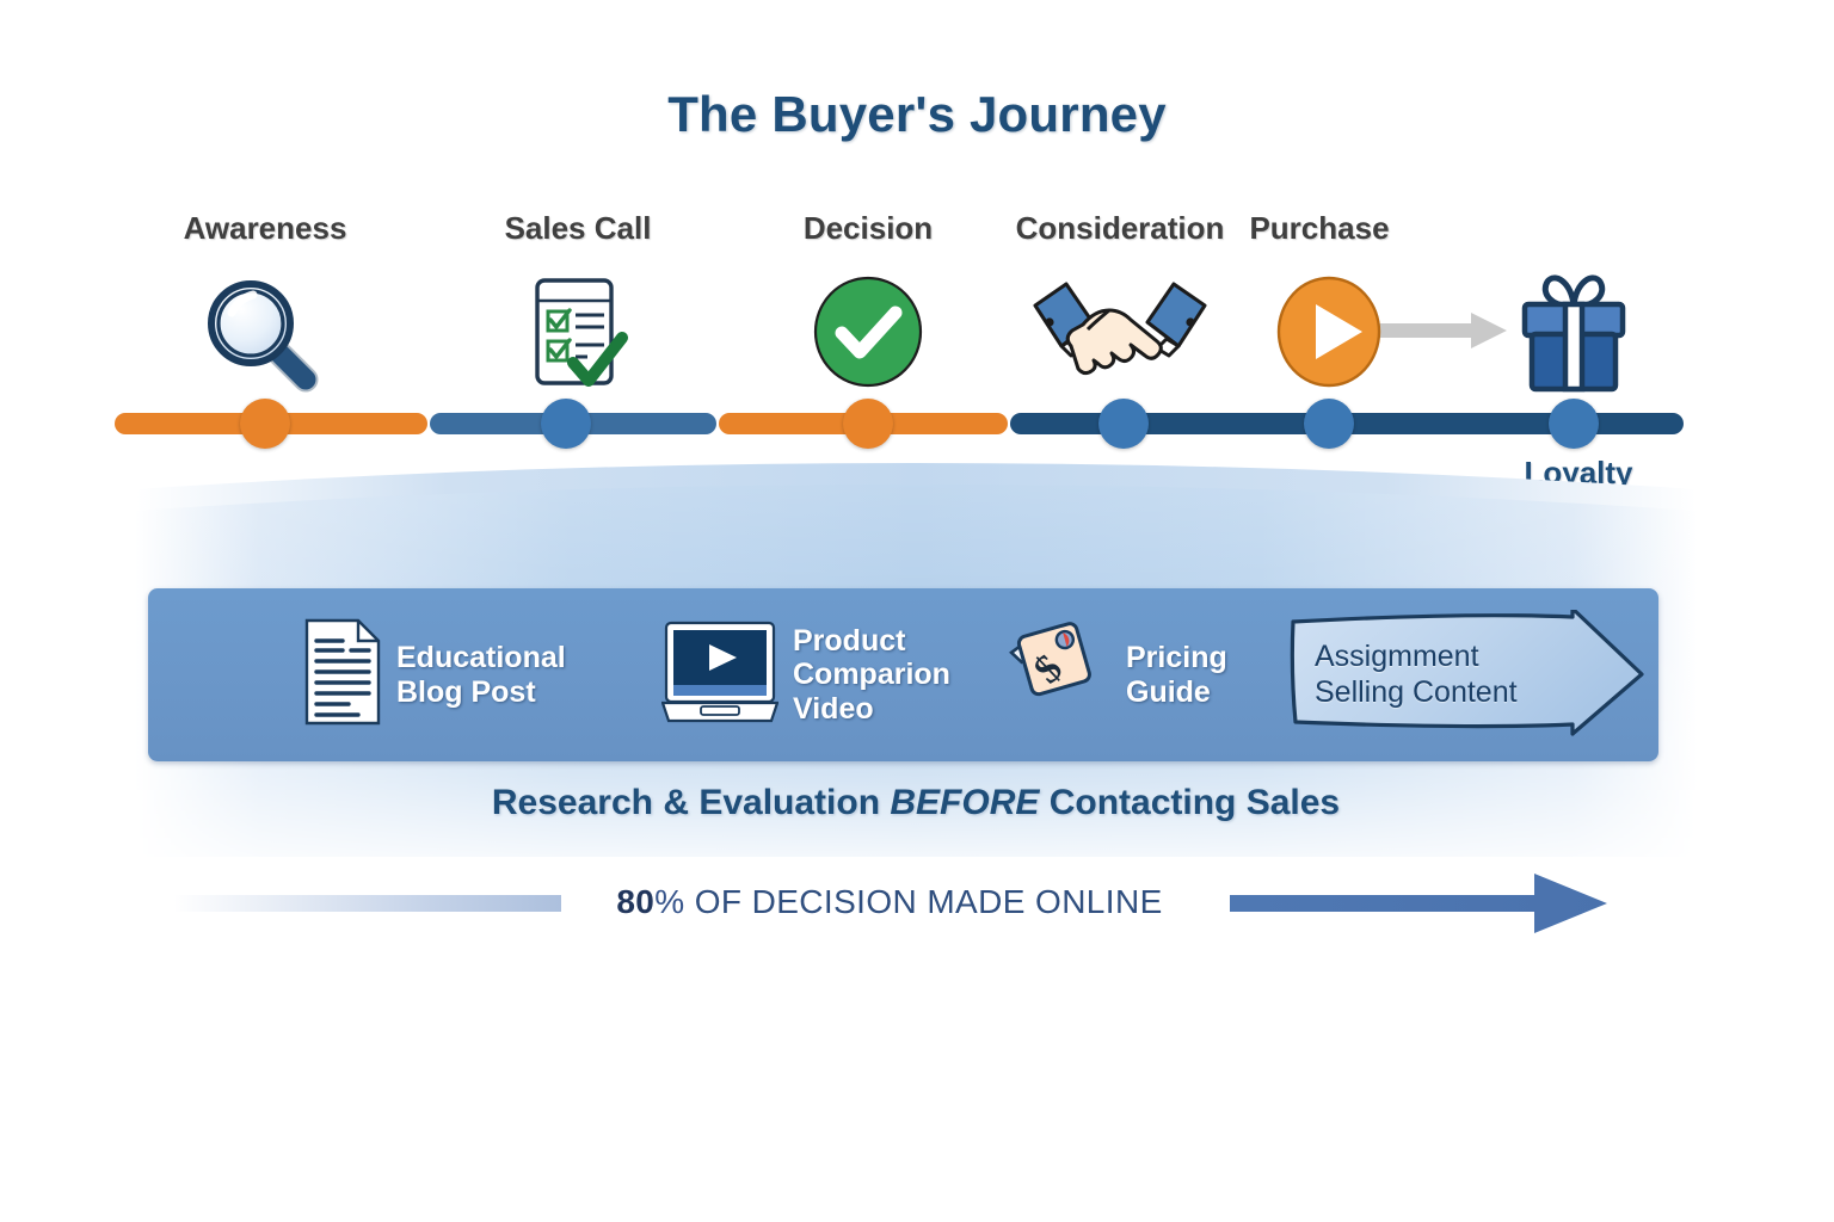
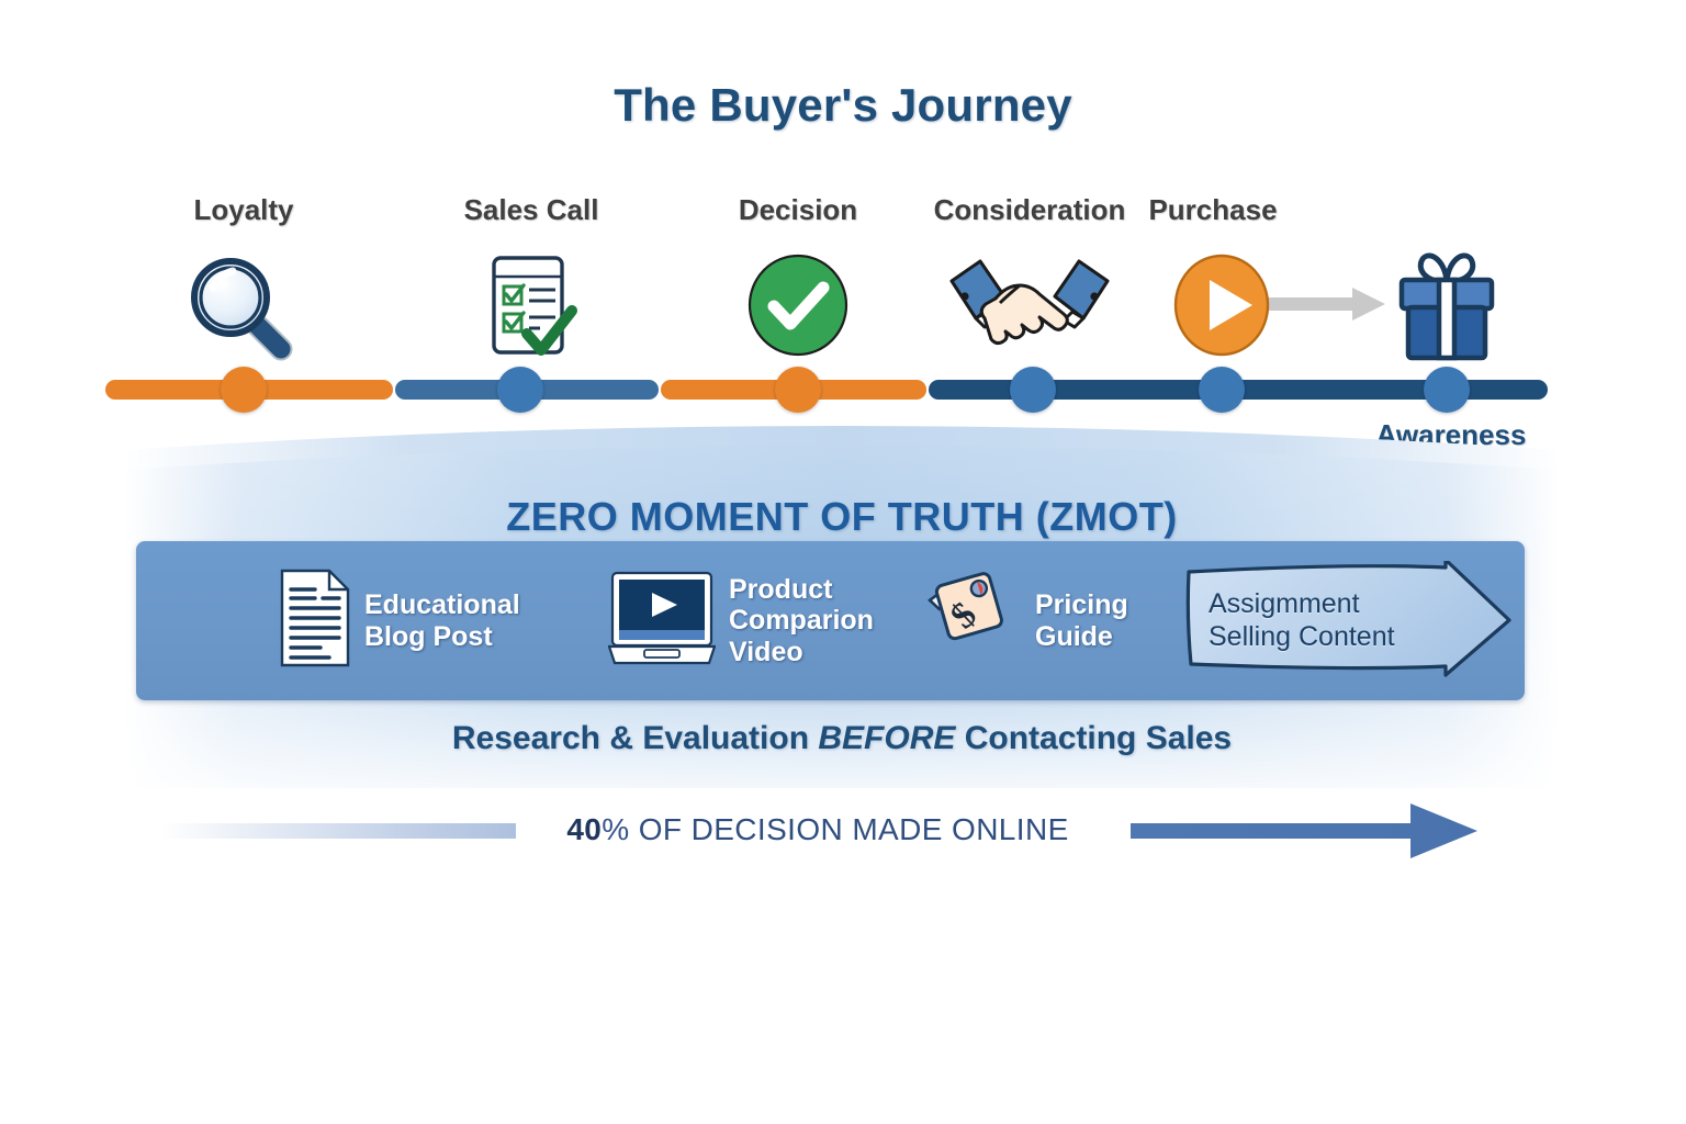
  The Buyer's Journey
- Awareness
+ Loyalty
  Sales Call
  Decision
  Consideration
  Purchase
- Loyalty
+ Awareness
+ ZERO MOMENT OF TRUTH (ZMOT)
  Educational
  Blog Post
  Product
  Comparion
  Video
  Pricing
  Guide
  Assigmment
  Selling Content
  Research & Evaluation BEFORE Contacting Sales
- 80% OF DECISION MADE ONLINE
+ 40% OF DECISION MADE ONLINE
